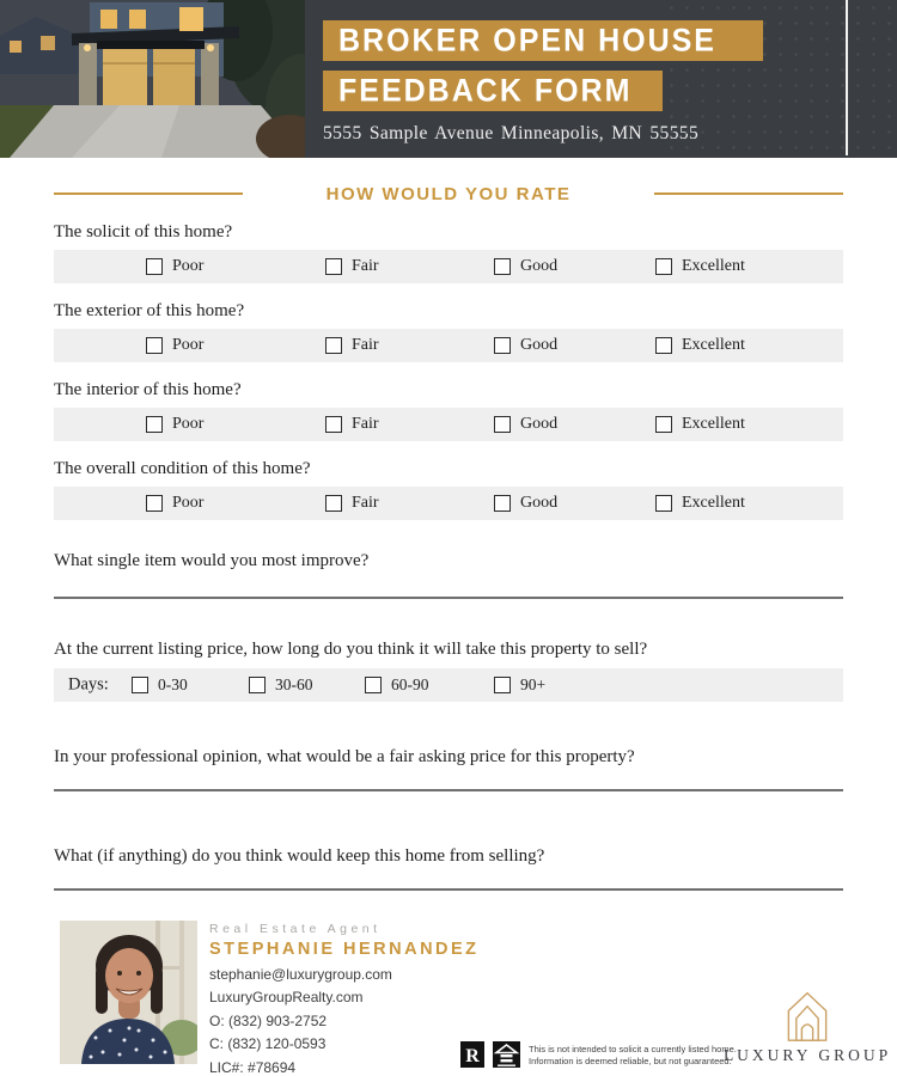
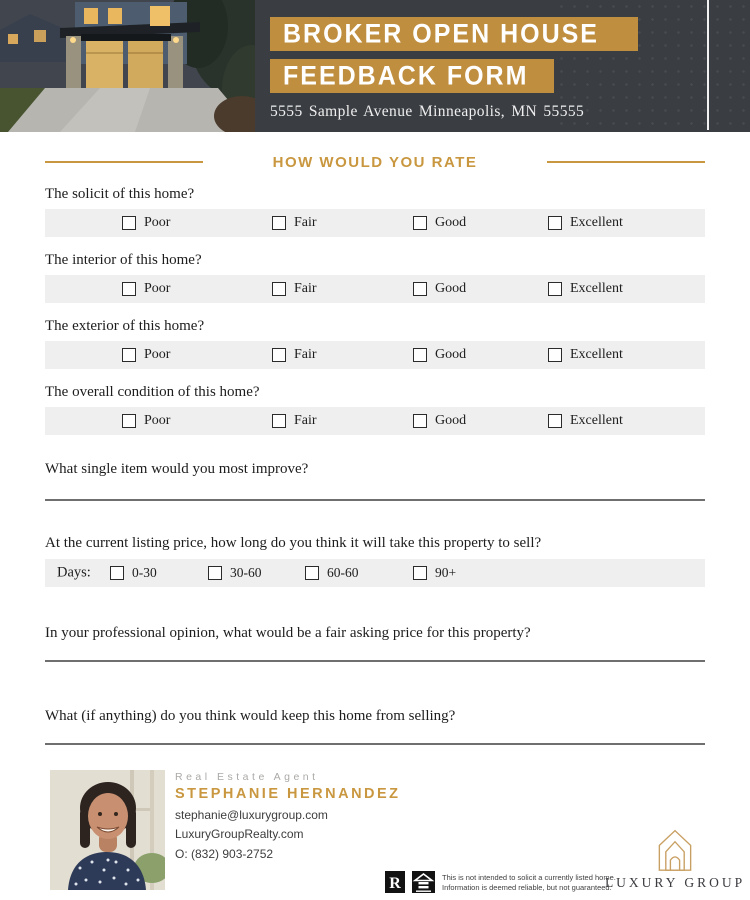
  BROKER OPEN HOUSE
  FEEDBACK FORM
  5555 Sample Avenue Minneapolis, MN 5
  HOW WOULD YOU RATE
  The solicit of this home?
  Poor
  Fair
  Good
  Excellent
- The exterior of this home?
+ The interior of this home?
  Poor
  Fair
  Good
  Excellent
- The interior of this home?
+ The exterior of this home?
  Poor
  Fair
  Good
  Excellent
  The overall condition of this home?
  Poor
  Fair
  Good
  Excellent
  What single item would you most improve?
  At the current listing price, how long do you think it will take this property to sell?
  Days:
  0-30
  30-60
- 60-90
+ 60-60
  90+
  In your professional opinion, what would be a fair asking price for this property?
  What (if anything) do you think would keep this home from selling?
  Real Estate Agent
  STEPHANIE HERNANDEZ
  stephanie@luxurygroup.com
  LuxuryGroupRealty.com
  O: (832) 903-2752
- C: (832) 120-0593
- LIC#: #78694
  R
  This is not intended to solicit a currently listed home.
  Information is deemed reliable, but not guaranteed.
  LUXURY GROUP
